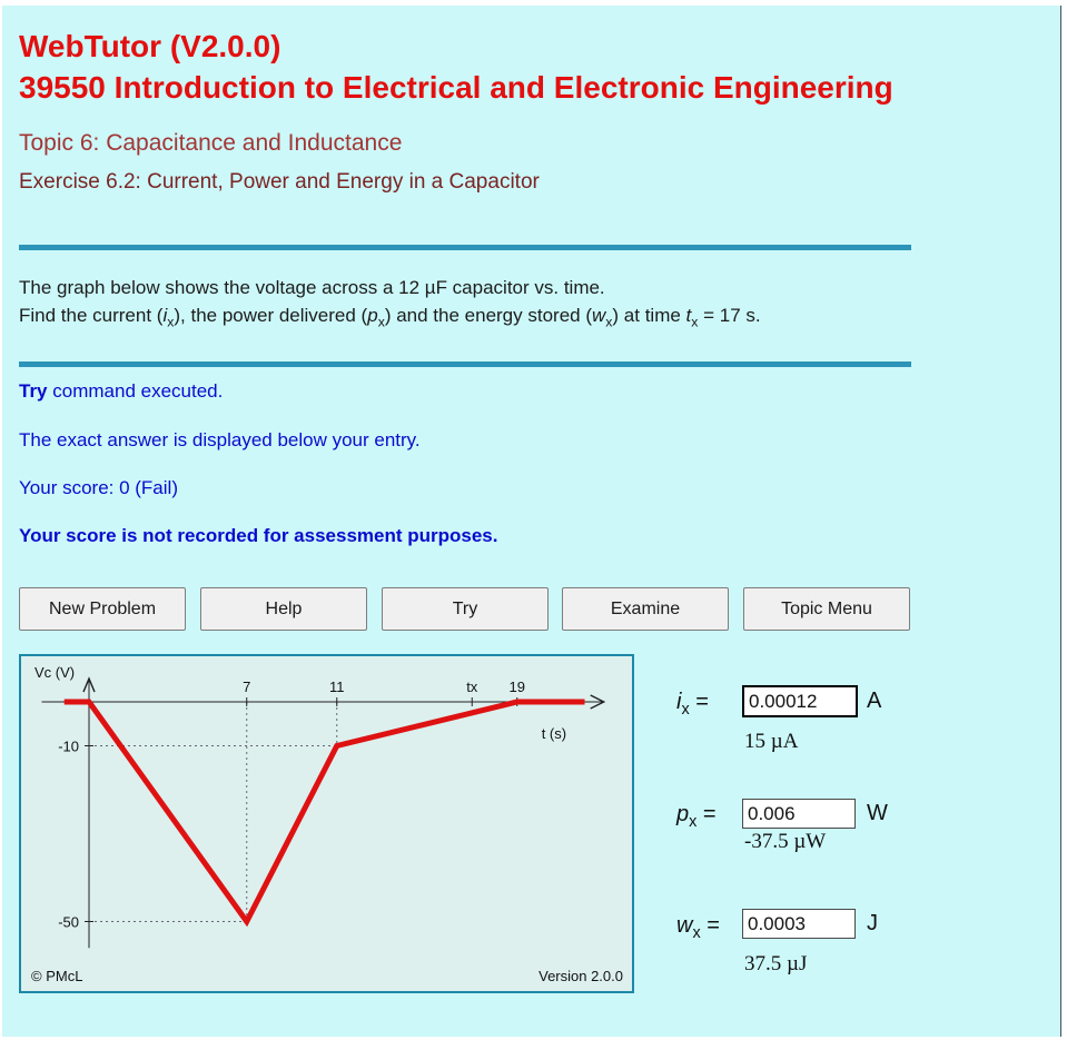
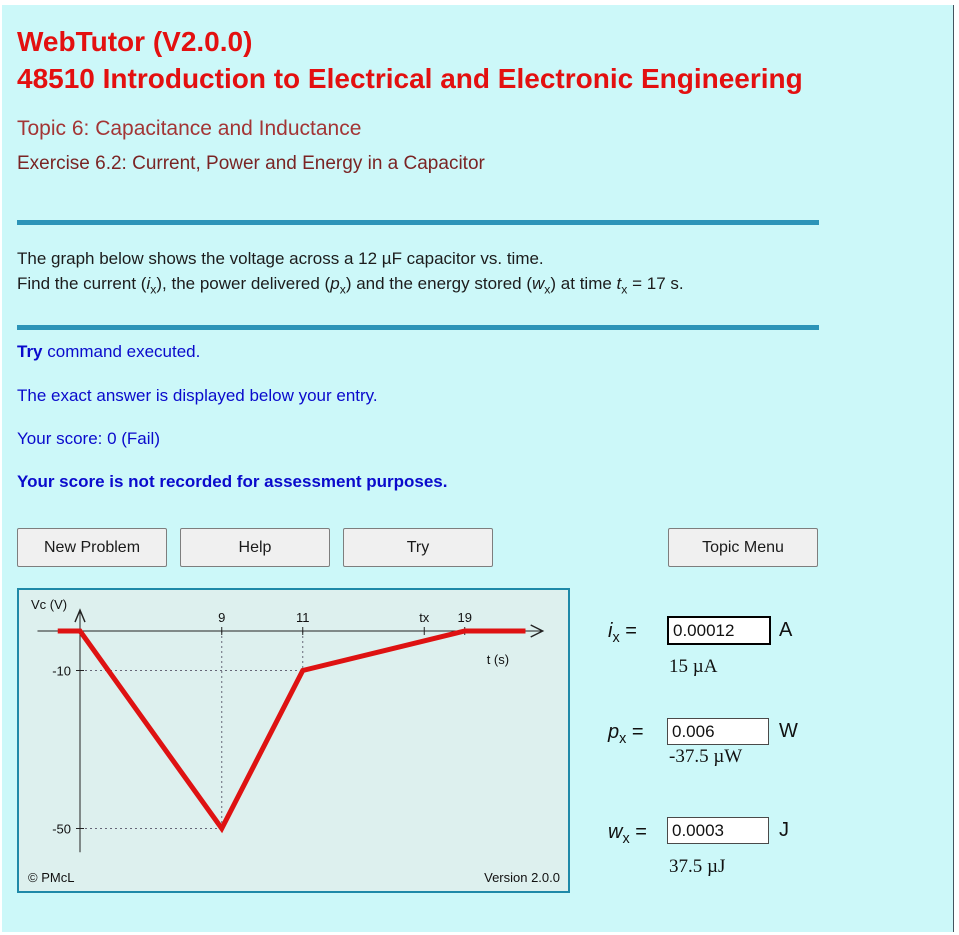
  WebTutor (V2.0.0)
- 39550 Introduction to Electrical and Electronic Engineering
+ 48510 Introduction to Electrical and Electronic Engineering
  Topic 6: Capacitance and Inductance
  Exercise 6.2: Current, Power and Energy in a Capacitor
  The graph below shows the voltage across a 12 µF capacitor vs. time.
  Find the current (ix), the power delivered (px) and the energy stored (wx) at time tx = 17 s.
  Try command executed.
  The exact answer is displayed below your entry.
  Your score: 0 (Fail)
  Your score is not recorded for assessment purposes.
  New Problem
  Help
  Try
- Examine
  Topic Menu
- 7
+ 9
  11
  tx
  19
  -10
  -50
  Vc (V)
  t (s)
  © PMcL
  Version 2.0.0
  ix =
  0.00012
  A
  15 µA
  px =
  0.006
  W
  -37.5 µW
  wx =
  0.0003
  J
  37.5 µJ
